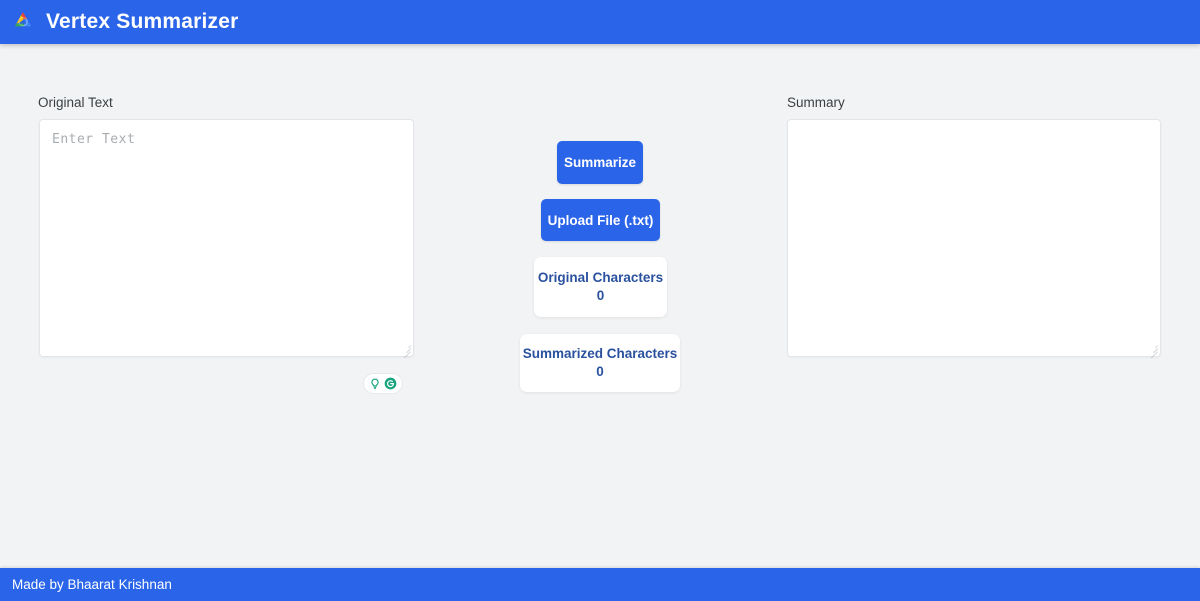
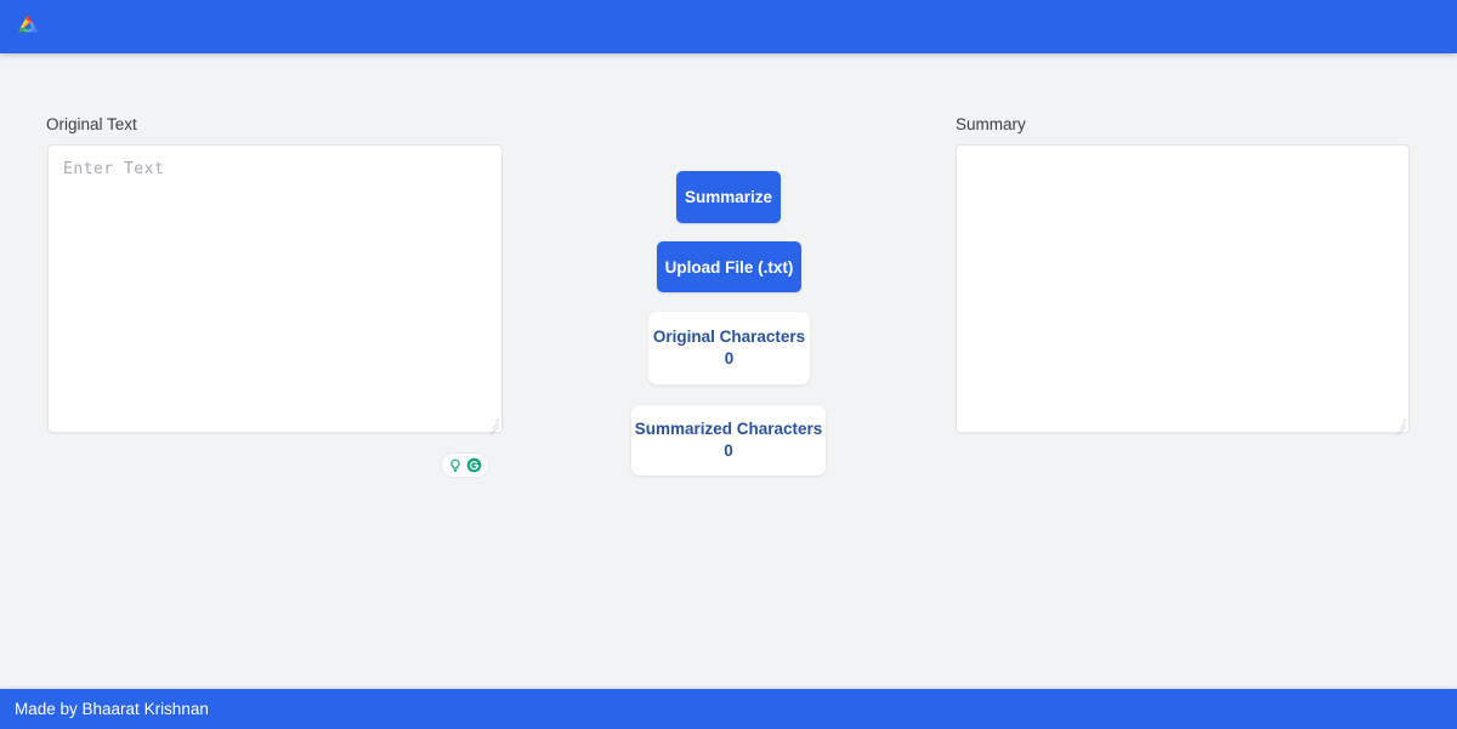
- Vertex Summarizer
  Original Text
  Enter Text
  Summarize
  Upload File (.txt)
  Original Characters
  0
  Summarized Characters
  0
  Summary
  Made by Bhaarat Krishnan
